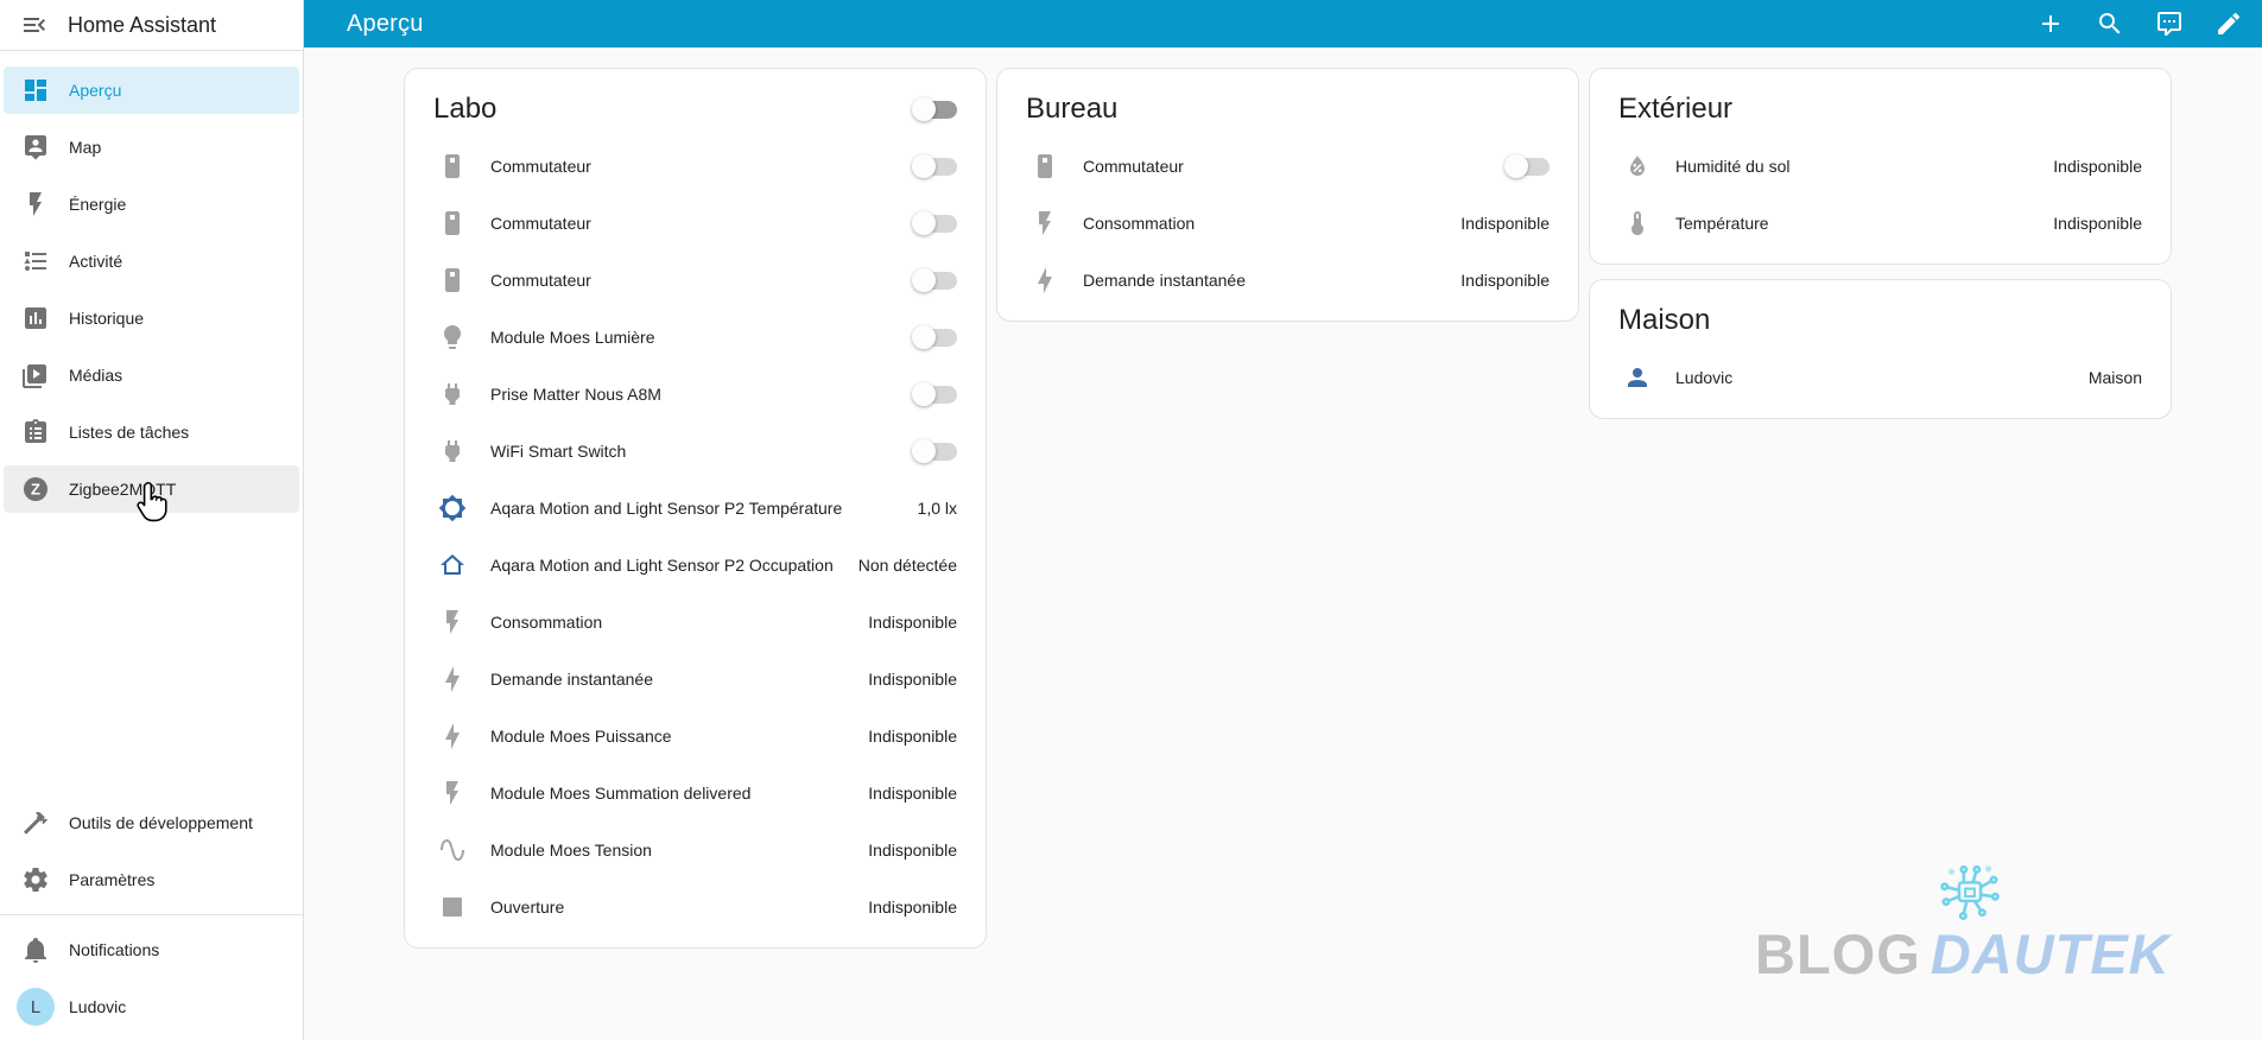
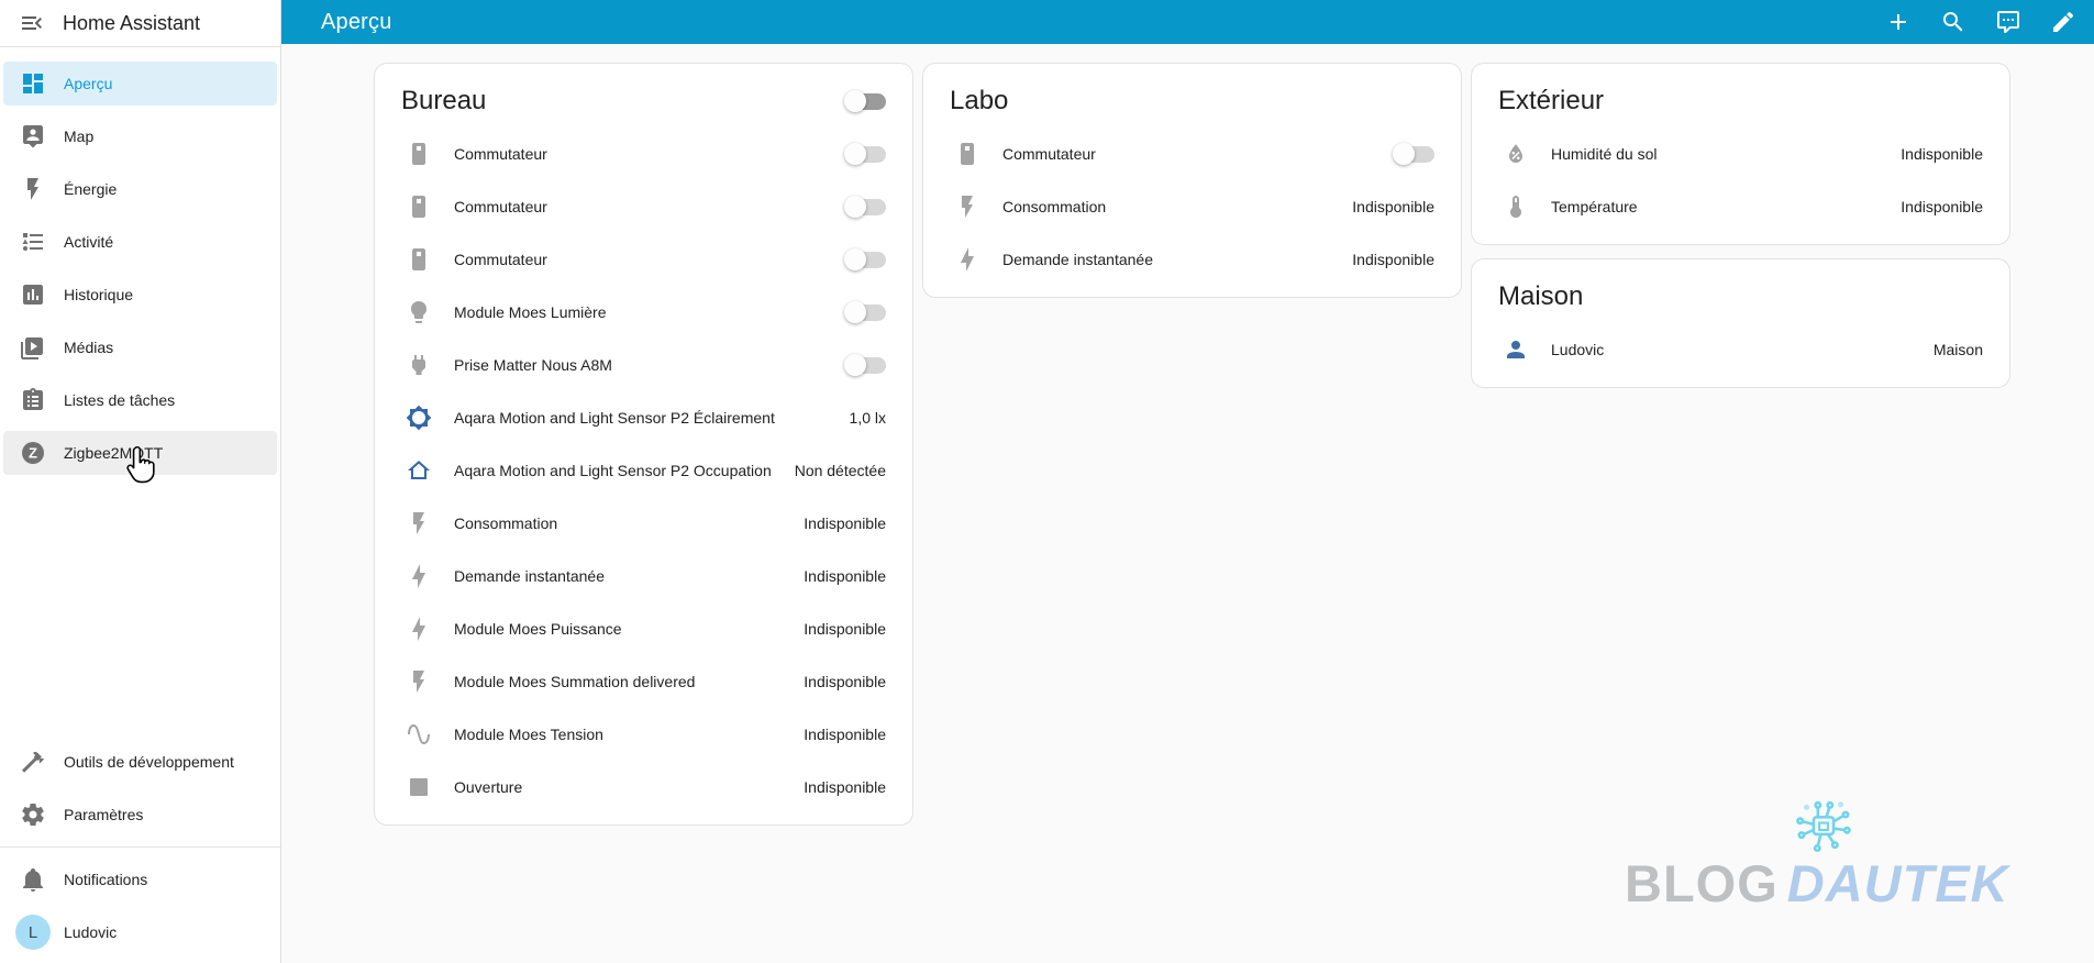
  Home Assistant
  Aperçu
  Map
  Énergie
  Activité
  Historique
  Médias
  Listes de tâches
  Zigbee2MTT
  Outils de développement
  Paramètres
  Notifications
  L
  Ludovic
  Aperçu
- Labo
+ Bureau
  Commutateur
  Commutateur
  Commutateur
  Module Moes Lumière
  Prise Matter Nous A8M
- WiFi Smart Switch
- Aqara Motion and Light Sensor P2 Température
+ Aqara Motion and Light Sensor P2 Éclairement
  1,0 lx
  Aqara Motion and Light Sensor P2 Occupation
  Non détectée
  Consommation
  Indisponible
  Demande instantanée
  Indisponible
  Module Moes Puissance
  Indisponible
  Module Moes Summation delivered
  Indisponible
  Module Moes Tension
  Indisponible
  Ouverture
  Indisponible
- Bureau
+ Labo
  Commutateur
  Consommation
  Indisponible
  Demande instantanée
  Indisponible
  Extérieur
  Humidité du sol
  Indisponible
  Température
  Indisponible
  Maison
  Ludovic
  Maison
  BLOG DAUTEK
